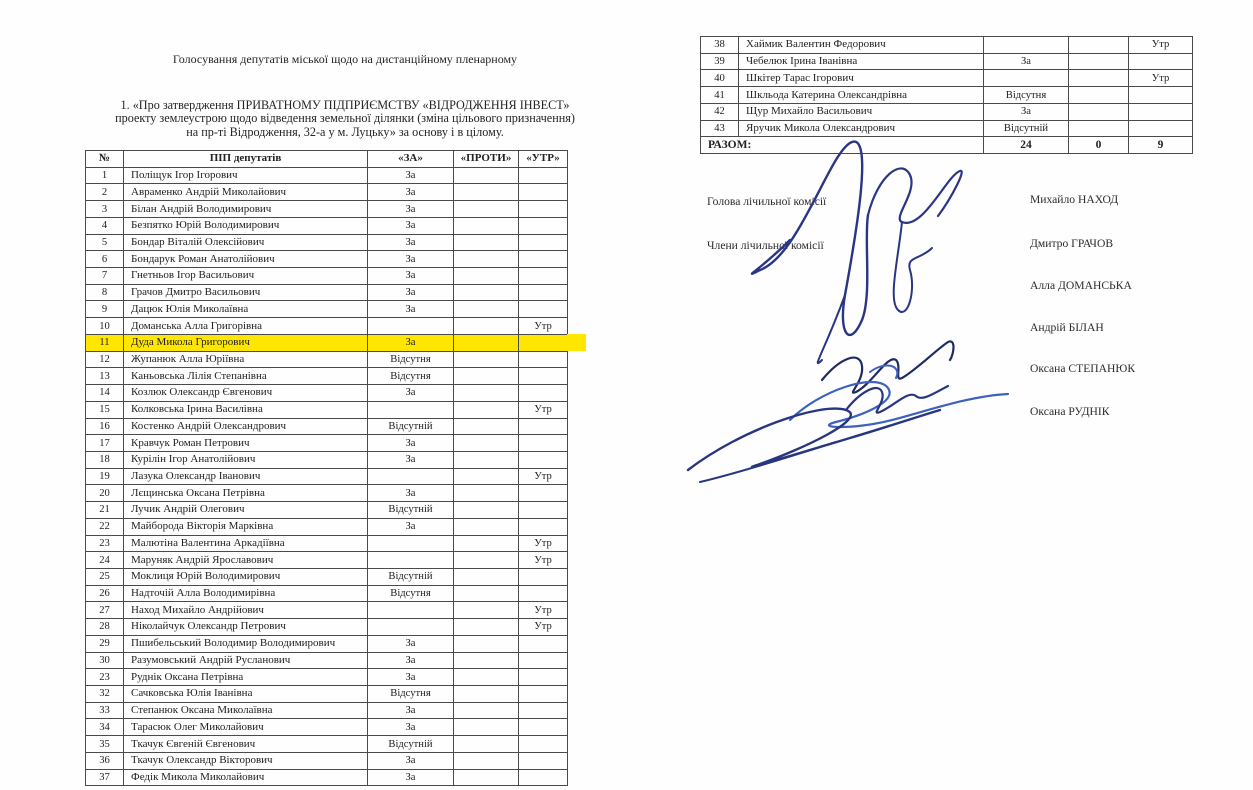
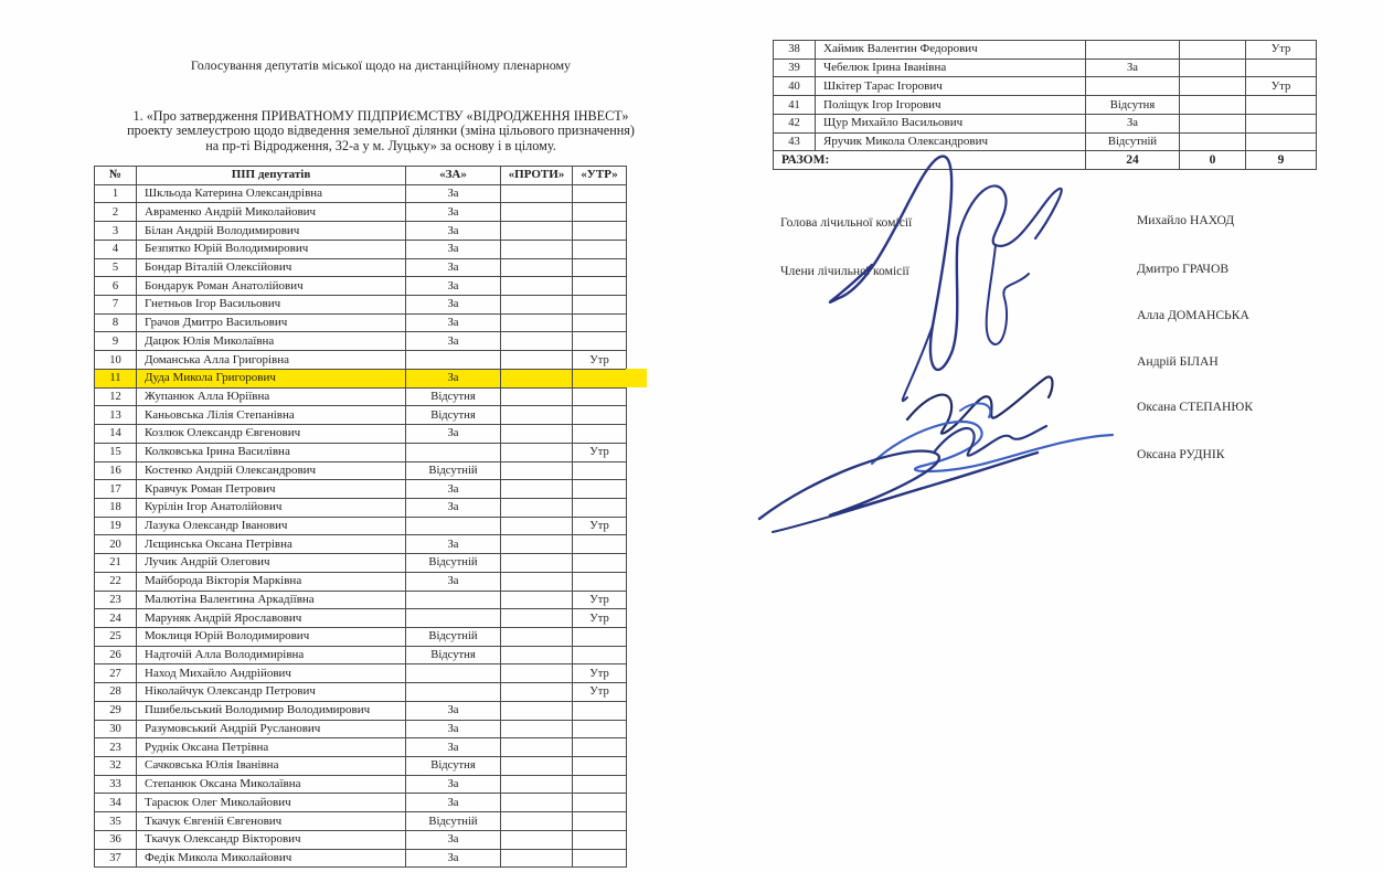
  Голосування депутатів міської щодо на дистанційному пленарному
  1. «Про затвердження ПРИВАТНОМУ ПІДПРИЄМСТВУ «ВІДРОДЖЕННЯ ІНВЕСТ»
  проекту землеустрою щодо відведення земельної ділянки (зміна цільового призначення)
  на пр-ті Відродження, 32-а у м. Луцьку» за основу і в цілому.
  №	ПІП депутатів	«ЗА»	«ПРОТИ»	«УТР»
- 1	Поліщук Ігор Ігорович	За
+ 1	Шкльода Катерина Олександрівна	За
  2	Авраменко Андрій Миколайович	За
  3	Білан Андрій Володимирович	За
  4	Безпятко Юрій Володимирович	За
  5	Бондар Віталій Олексійович	За
  6	Бондарук Роман Анатолійович	За
  7	Гнетньов Ігор Васильович	За
  8	Грачов Дмитро Васильович	За
  9	Дацюк Юлія Миколаївна	За
  10	Доманська Алла Григорівна			Утр
  11	Дуда Микола Григорович	За
  12	Жупанюк Алла Юріївна	Відсутня
  13	Каньовська Лілія Степанівна	Відсутня
  14	Козлюк Олександр Євгенович	За
  15	Колковська Ірина Василівна			Утр
  16	Костенко Андрій Олександрович	Відсутній
  17	Кравчук Роман Петрович	За
  18	Курілін Ігор Анатолійович	За
  19	Лазука Олександр Іванович			Утр
  20	Лєщинська Оксана Петрівна	За
  21	Лучик Андрій Олегович	Відсутній
  22	Майборода Вікторія Марківна	За
  23	Малютіна Валентина Аркадіївна			Утр
  24	Маруняк Андрій Ярославович			Утр
  25	Моклиця Юрій Володимирович	Відсутній
  26	Надточій Алла Володимирівна	Відсутня
  27	Наход Михайло Андрійович			Утр
  28	Ніколайчук Олександр Петрович			Утр
  29	Пшибельський Володимир Володимирович	За
  30	Разумовський Андрій Русланович	За
  23	Руднік Оксана Петрівна	За
  32	Сачковська Юлія Іванівна	Відсутня
  33	Степанюк Оксана Миколаївна	За
  34	Тарасюк Олег Миколайович	За
  35	Ткачук Євгеній Євгенович	Відсутній
  36	Ткачук Олександр Вікторович	За
  37	Федік Микола Миколайович	За
  38	Хаймик Валентин Федорович			Утр
  39	Чебелюк Ірина Іванівна	За
  40	Шкітер Тарас Ігорович			Утр
- 41	Шкльода Катерина Олександрівна	Відсутня
+ 41	Поліщук Ігор Ігорович	Відсутня
  42	Щур Михайло Васильович	За
  43	Яручик Микола Олександрович	Відсутній
  РАЗОМ:	24	0	9
  Голова лічильної комсії
  Члени лічильно комісії
  Михайло НАХОД
  Дмитро ГРАЧОВ
  Алла ДОМАНСЬКА
  Андрій БІЛАН
  Оксана СТЕПАНЮК
  Оксана РУДНІК
